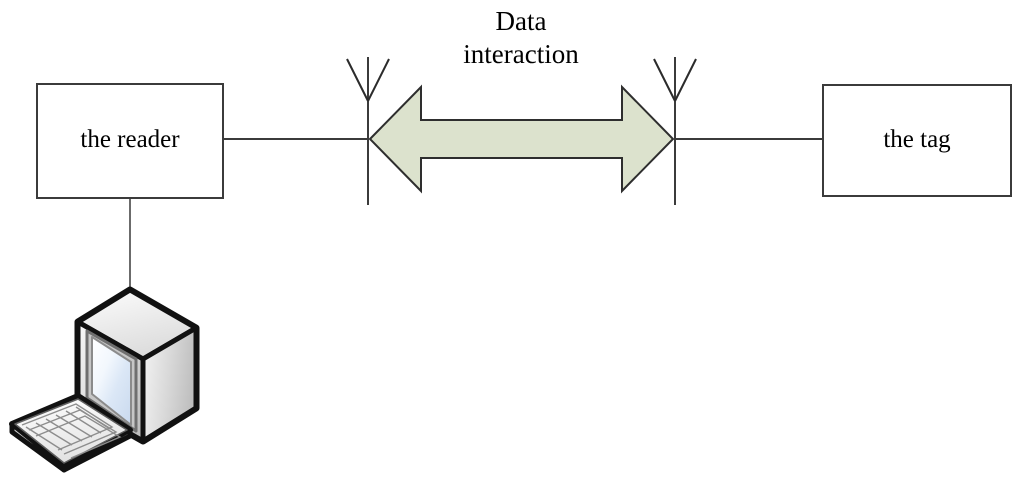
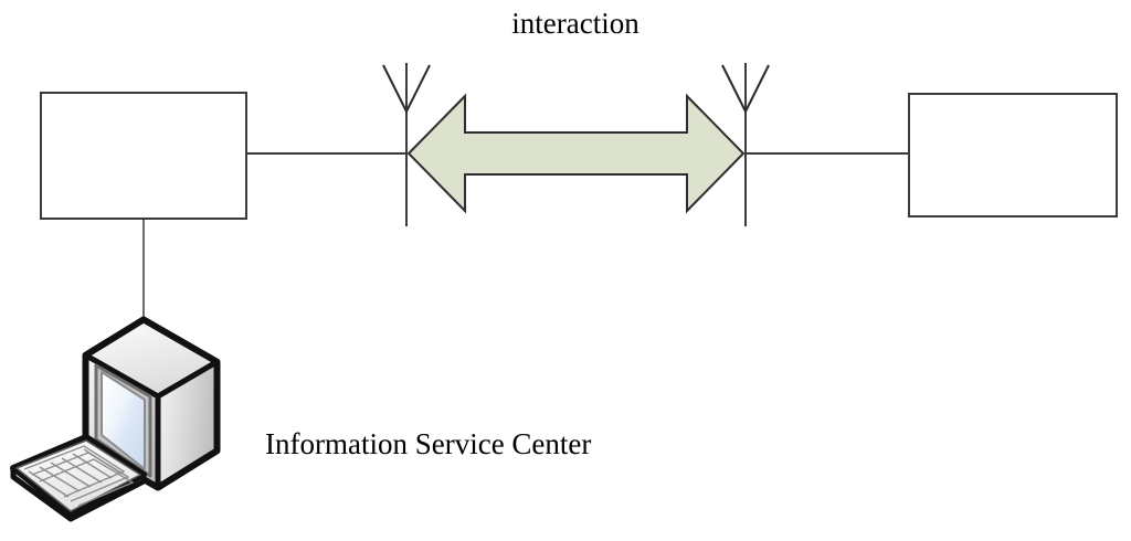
- the reader
- the tag
- Data
  interaction
+ Information Service Center
